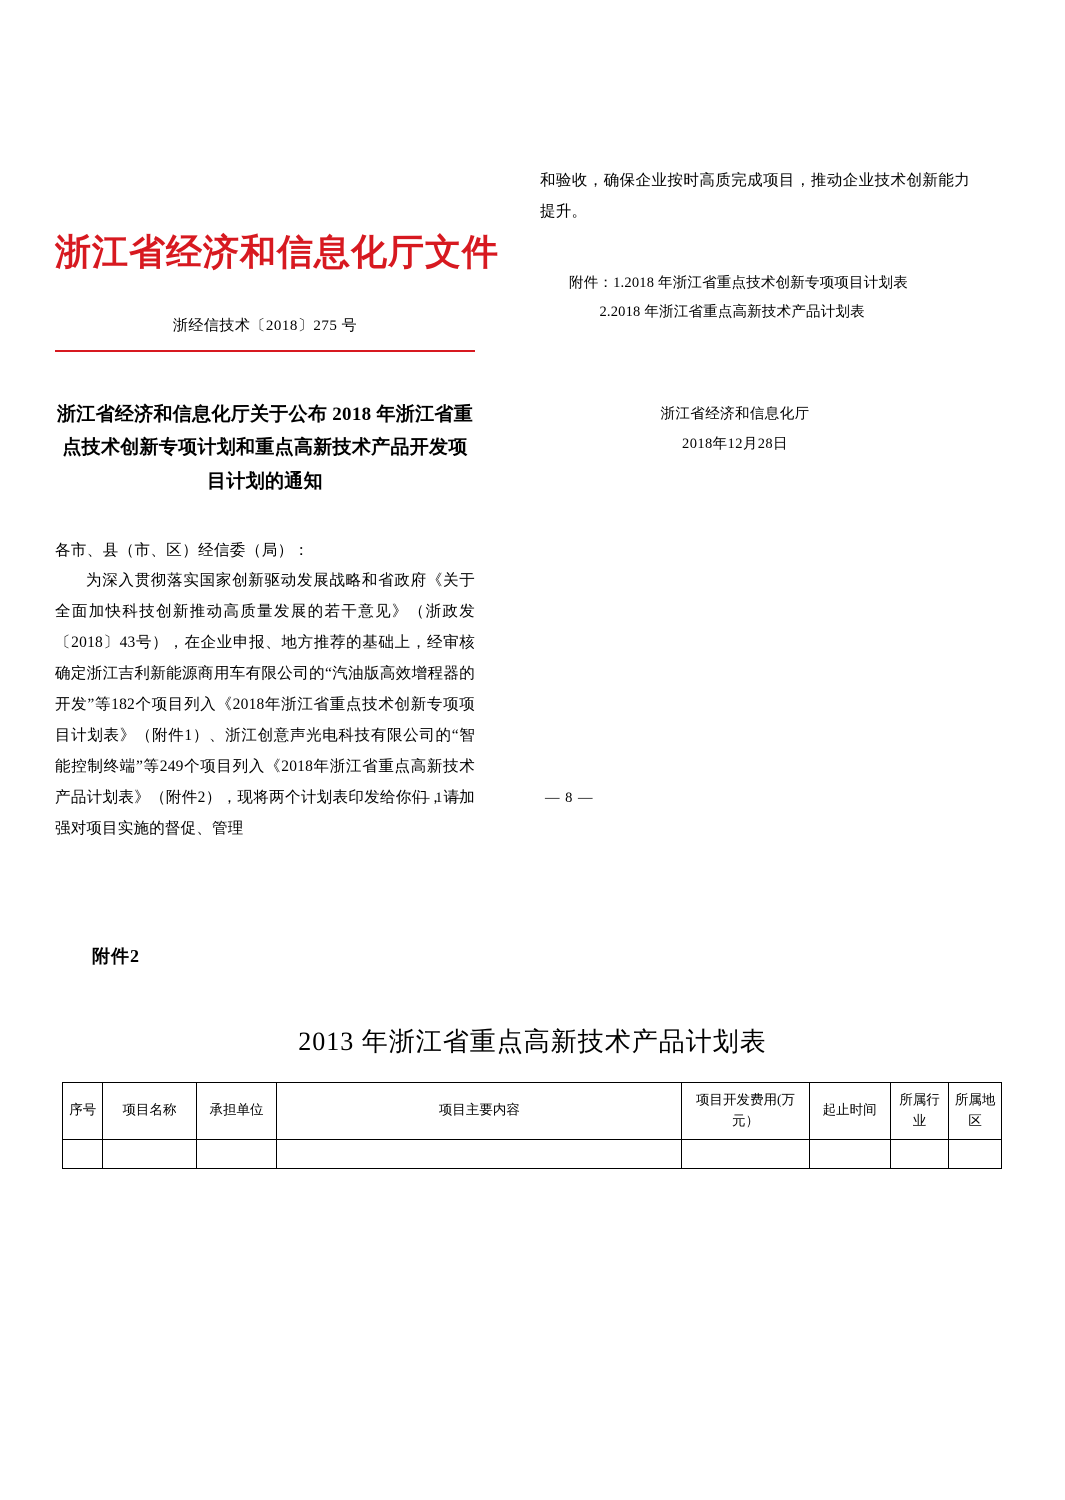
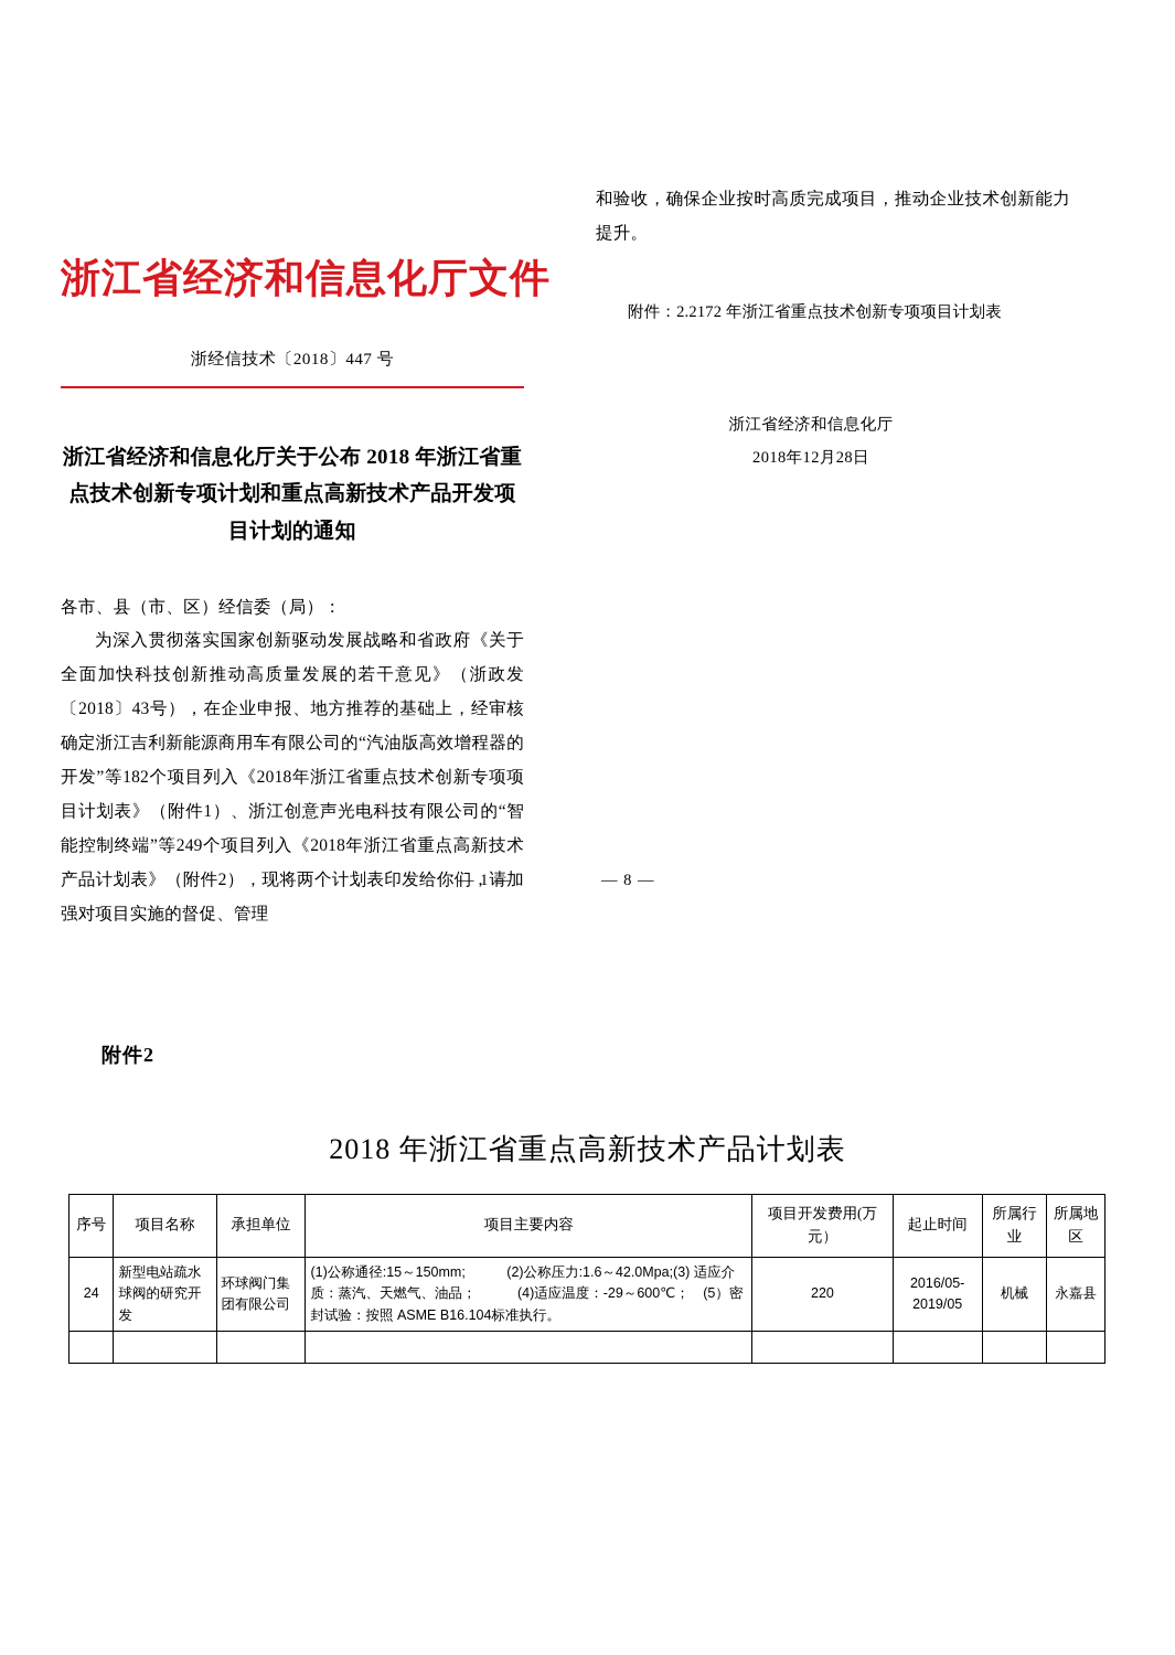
  浙江省经济和信息化厅文件
- 浙经信技术〔2018〕275 号
+ 浙经信技术〔2018〕447 号
  浙江省经济和信息化厅关于公布 2018 年浙江省重点技术创新专项计划和重点高新技术产品开发项目计划的通知
  各市、县（市、区）经信委（局）：
  为深入贯彻落实国家创新驱动发展战略和省政府《关于全面加快科技创新推动高质量发展的若干意见》（浙政发〔2018〕43号），在企业申报、地方推荐的基础上，经审核确定浙江吉利新能源商用车有限公司的“汽油版高效增程器的开发”等182个项目列入《2018年浙江省重点技术创新专项项目计划表》（附件1）、浙江创意声光电科技有限公司的“智能控制终端”等249个项目列入《2018年浙江省重点高新技术产品计划表》（附件2），现将两个计划表印发给你们，请加强对项目实施的督促、管理
  和验收，确保企业按时高质完成项目，推动企业技术创新能力提升。
- 附件：1.2018 年浙江省重点技术创新专项项目计划表
+ 附件：2.2172 年浙江省重点技术创新专项项目计划表
- 2.2018 年浙江省重点高新技术产品计划表
  浙江省经济和信息化厅
  2018年12月28日
  — 1 —
  — 8 —
  附件2
- 2013 年浙江省重点高新技术产品计划表
+ 2018 年浙江省重点高新技术产品计划表
  序号	项目名称	承担单位	项目主要内容	项目开发费用(万元）	起止时间	所属行业	所属地区
+ 24	新型电站疏水球阀的研究开发	环球阀门集团有限公司	(1)公称通径:15～150mm; (2)公称压力:1.6～42.0Mpa;(3) 适应介质：蒸汽、天燃气、油品； (4)适应温度：-29～600℃； (5）密封试验：按照 ASME B16.104标准执行。	220	2016/05-2019/05	机械	永嘉县
